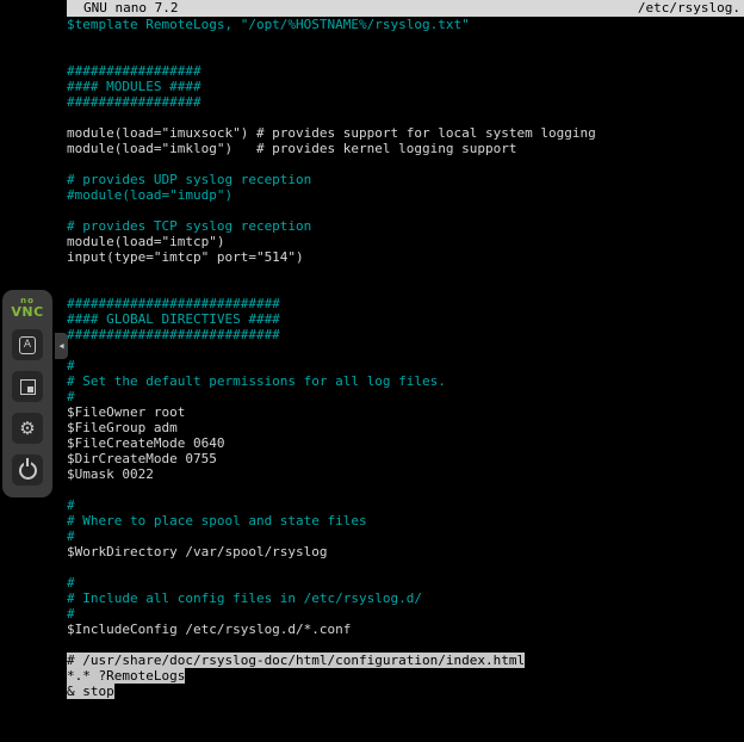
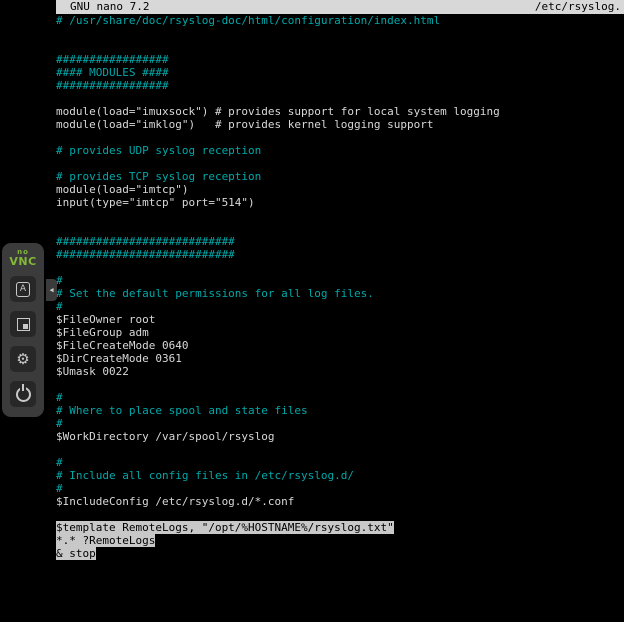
  GNU nano 7.2
  /etc/rsyslog.
- $template RemoteLogs, "/opt/%HOSTNAME%/rsyslog.txt"
+ # /usr/share/doc/rsyslog-doc/html/configuration/index.html
  #################
  #### MODULES ####
  #################
  module(load="imuxsock") # provides support for local system logging
  module(load="imklog") # provides kernel logging support
  # provides UDP syslog reception
- #module(load="imudp")
  # provides TCP syslog reception
  module(load="imtcp")
  input(type="imtcp" port="514")
  ###########################
- #### GLOBAL DIRECTIVES ####
  ###########################
  #
  # Set the default permissions for all log files.
  #
  $FileOwner root
  $FileGroup adm
  $FileCreateMode 0640
- $DirCreateMode 0755
+ $DirCreateMode 0361
  $Umask 0022
  #
  # Where to place spool and state files
  #
  $WorkDirectory /var/spool/rsyslog
  #
  # Include all config files in /etc/rsyslog.d/
  #
  $IncludeConfig /etc/rsyslog.d/*.conf
- # /usr/share/doc/rsyslog-doc/html/configuration/index.html
+ $template RemoteLogs, "/opt/%HOSTNAME%/rsyslog.txt"
  *.* ?RemoteLogs
  & stop
  no
  VNC
  ◀
  A
  ⚙
